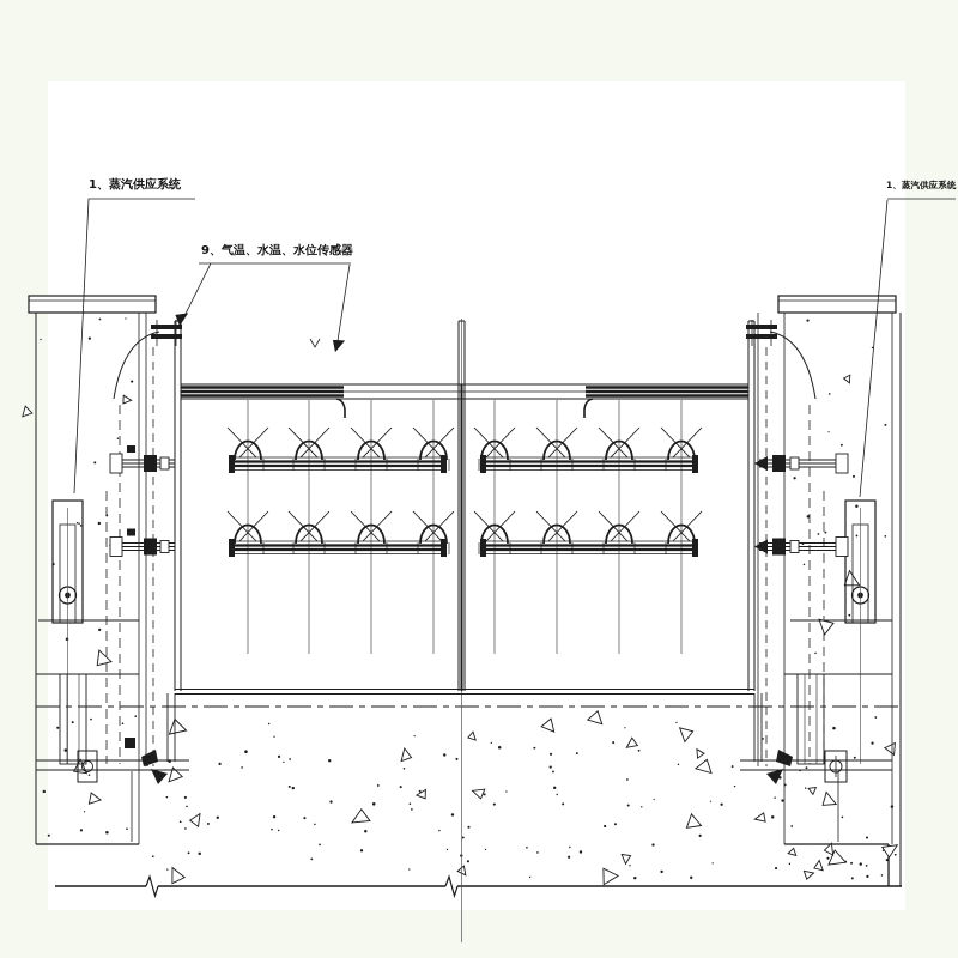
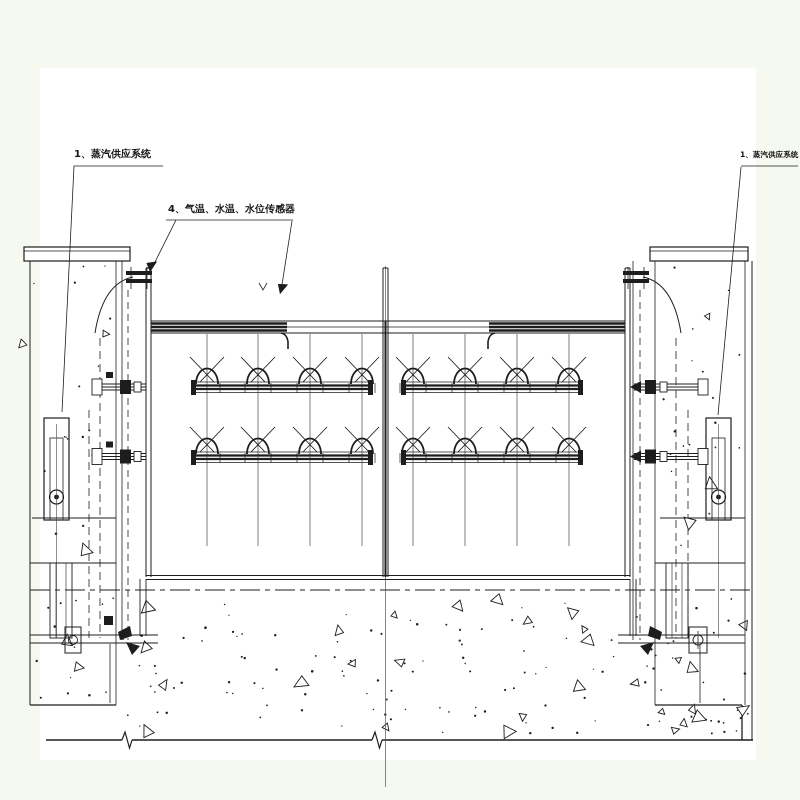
  1、蒸汽供应系统
- 9、气温、水温、水位传感器
+ 4、气温、水温、水位传感器
  1、蒸汽供应系统
